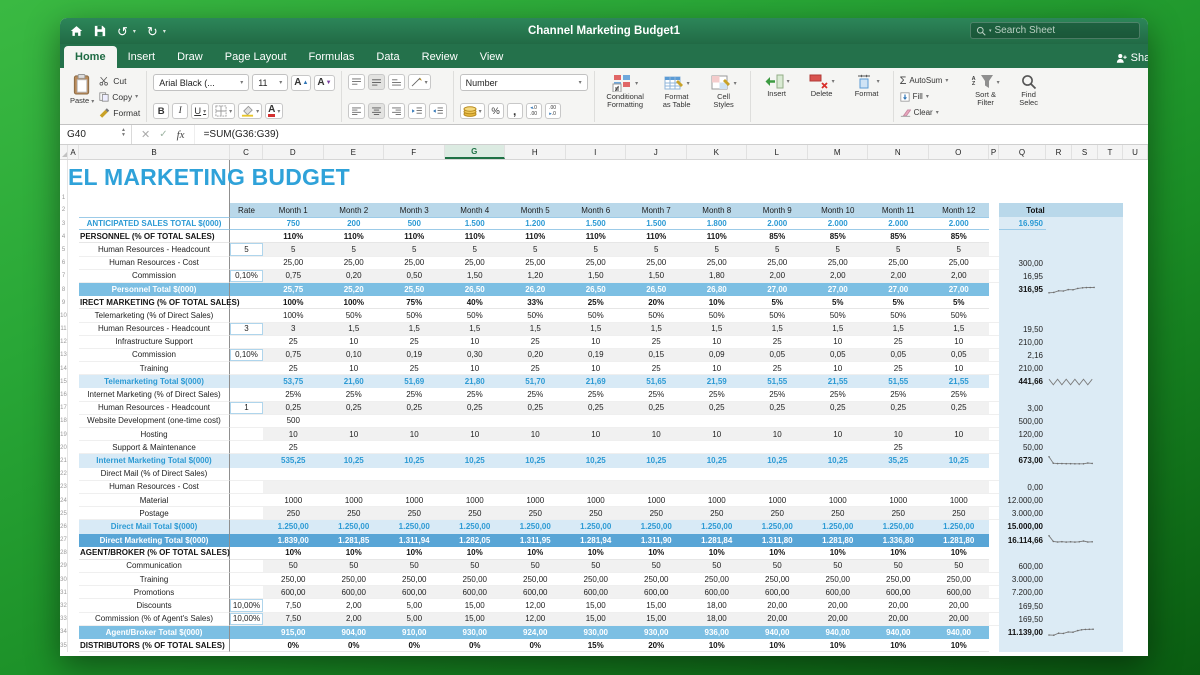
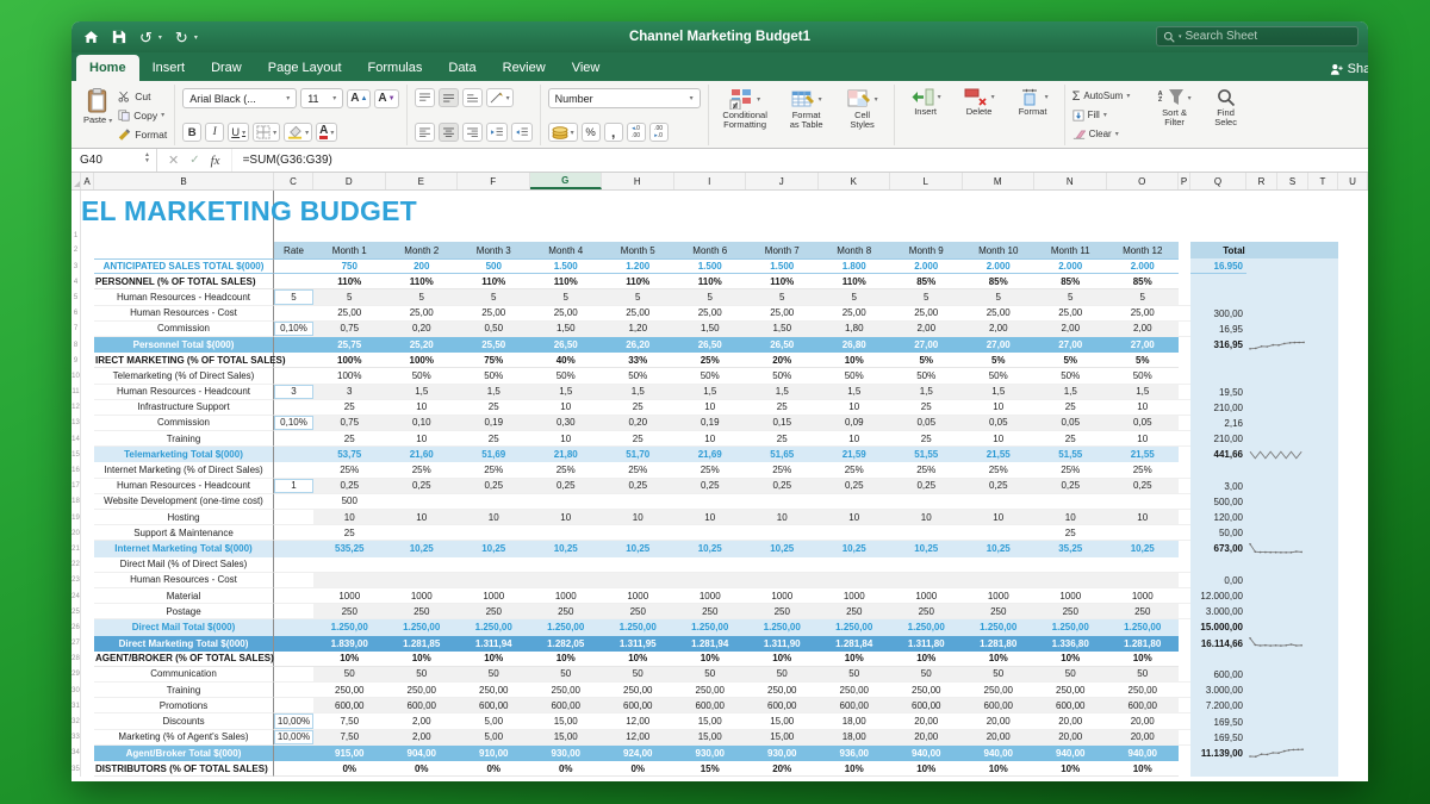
  ↺
  ↻
  Channel Marketing Budget1
  Search Sheet
  Home
  Insert
  Draw
  Page Layout
  Formulas
  Data
  Review
  View
  Paste
  Cut
  Copy
  Format
  Arial Black (...
  11
  A
  A
  B
  I
  U
  A
  Number
  %
  ,
  Conditional
  Formatting
  Format
  as Table
  Cell
  Styles
  Insert
  Delete
  Format
  Σ
  AutoSum
  Fill
  Clear
  Sort &
  Filter
  Find
  Selec
  G40
  ✕
  ✓
  fx
  =SUM(G36:G39)
  A
  B
  C
  D
  E
  F
  G
  H
  I
  J
  K
  L
  M
  N
  O
  P
  Q
  R
  S
  T
  U
  EL MARKETING BUDGET
  Rate
  Month 1
  Month 2
  Month 3
  Month 4
  Month 5
  Month 6
  Month 7
  Month 8
  Month 9
  Month 10
  Month 11
  Month 12
  Total
  ANTICIPATED SALES TOTAL $(000)
  750
  200
  500
  1.500
  1.200
  1.500
  1.500
  1.800
  2.000
  2.000
  2.000
  2.000
  16.950
  PERSONNEL (% OF TOTAL SALES)
  110%
  110%
  110%
  110%
  110%
  110%
  110%
  110%
  85%
  85%
  85%
  85%
  Human Resources - Headcount
  5
  5
  5
  5
  5
  5
  5
  5
  5
  5
  5
  5
  5
  Human Resources - Cost
  25,00
  25,00
  25,00
  25,00
  25,00
  25,00
  25,00
  25,00
  25,00
  25,00
  25,00
  25,00
  300,00
  Commission
  0,10%
  0,75
  0,20
  0,50
  1,50
  1,20
  1,50
  1,50
  1,80
  2,00
  2,00
  2,00
  2,00
  16,95
  Personnel Total $(000)
  25,75
  25,20
  25,50
  26,50
  26,20
  26,50
  26,50
  26,80
  27,00
  27,00
  27,00
  27,00
  316,95
  IRECT MARKETING (% OF TOTAL SALES)
  100%
  100%
  75%
  40%
  33%
  25%
  20%
  10%
  5%
  5%
  5%
  5%
  Telemarketing (% of Direct Sales)
  100%
  50%
  50%
  50%
  50%
  50%
  50%
  50%
  50%
  50%
  50%
  50%
  Human Resources - Headcount
  3
  3
  1,5
  1,5
  1,5
  1,5
  1,5
  1,5
  1,5
  1,5
  1,5
  1,5
  1,5
  19,50
  Infrastructure Support
  25
  10
  25
  10
  25
  10
  25
  10
  25
  10
  25
  10
  210,00
  Commission
  0,10%
  0,75
  0,10
  0,19
  0,30
  0,20
  0,19
  0,15
  0,09
  0,05
  0,05
  0,05
  0,05
  2,16
  Training
  25
  10
  25
  10
  25
  10
  25
  10
  25
  10
  25
  10
  210,00
  Telemarketing Total $(000)
  53,75
  21,60
  51,69
  21,80
  51,70
  21,69
  51,65
  21,59
  51,55
  21,55
  51,55
  21,55
  441,66
  Internet Marketing (% of Direct Sales)
  25%
  25%
  25%
  25%
  25%
  25%
  25%
  25%
  25%
  25%
  25%
  25%
  Human Resources - Headcount
  1
  0,25
  0,25
  0,25
  0,25
  0,25
  0,25
  0,25
  0,25
  0,25
  0,25
  0,25
  0,25
  3,00
  Website Development (one-time cost)
  500
  500,00
  Hosting
  10
  10
  10
  10
  10
  10
  10
  10
  10
  10
  10
  10
  120,00
  Support & Maintenance
  25
  25
  50,00
  Internet Marketing Total $(000)
  535,25
  10,25
  10,25
  10,25
  10,25
  10,25
  10,25
  10,25
  10,25
  10,25
  35,25
  10,25
  673,00
  Direct Mail (% of Direct Sales)
  Human Resources - Cost
  0,00
  Material
  1000
  1000
  1000
  1000
  1000
  1000
  1000
  1000
  1000
  1000
  1000
  1000
  12.000,00
  Postage
  250
  250
  250
  250
  250
  250
  250
  250
  250
  250
  250
  250
  3.000,00
  Direct Mail Total $(000)
  1.250,00
  1.250,00
  1.250,00
  1.250,00
  1.250,00
  1.250,00
  1.250,00
  1.250,00
  1.250,00
  1.250,00
  1.250,00
  1.250,00
  15.000,00
  Direct Marketing Total $(000)
  1.839,00
  1.281,85
  1.311,94
  1.282,05
  1.311,95
  1.281,94
  1.311,90
  1.281,84
  1.311,80
  1.281,80
  1.336,80
  1.281,80
  16.114,66
  AGENT/BROKER (% OF TOTAL SALES)
  10%
  10%
  10%
  10%
  10%
  10%
  10%
  10%
  10%
  10%
  10%
  10%
  Communication
  50
  50
  50
  50
  50
  50
  50
  50
  50
  50
  50
  50
  600,00
  Training
  250,00
  250,00
  250,00
  250,00
  250,00
  250,00
  250,00
  250,00
  250,00
  250,00
  250,00
  250,00
  3.000,00
  Promotions
  600,00
  600,00
  600,00
  600,00
  600,00
  600,00
  600,00
  600,00
  600,00
  600,00
  600,00
  600,00
  7.200,00
  Discounts
  10,00%
  7,50
  2,00
  5,00
  15,00
  12,00
  15,00
  15,00
  18,00
  20,00
  20,00
  20,00
  20,00
  169,50
- Commission (% of Agent's Sales)
+ Marketing (% of Agent's Sales)
  10,00%
  7,50
  2,00
  5,00
  15,00
  12,00
  15,00
  15,00
  18,00
  20,00
  20,00
  20,00
  20,00
  169,50
  Agent/Broker Total $(000)
  915,00
  904,00
  910,00
  930,00
  924,00
  930,00
  930,00
  936,00
  940,00
  940,00
  940,00
  940,00
  11.139,00
  DISTRIBUTORS (% OF TOTAL SALES)
  0%
  0%
  0%
  0%
  0%
  15%
  20%
  10%
  10%
  10%
  10%
  10%
